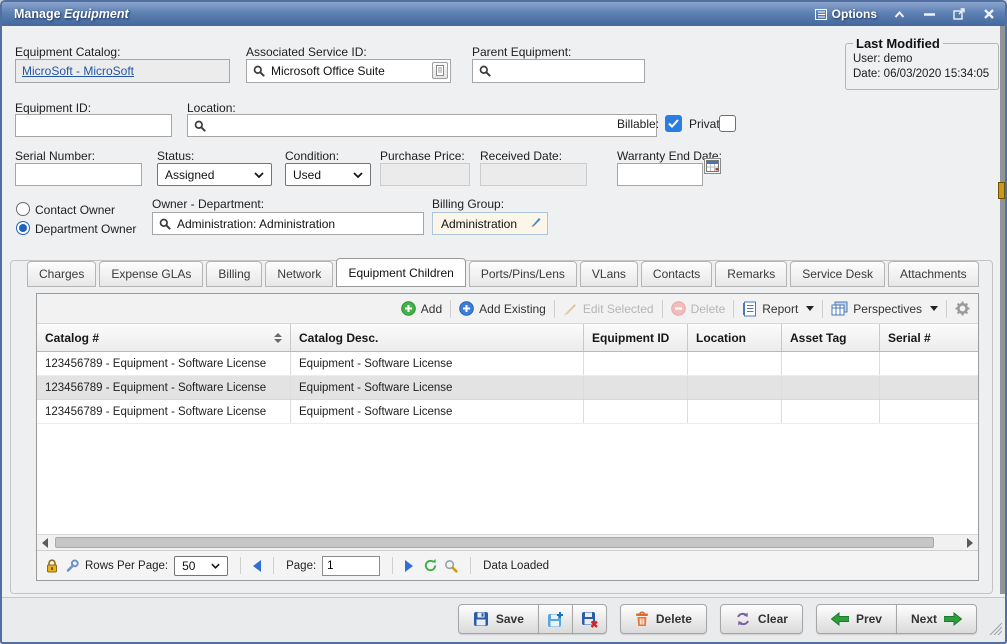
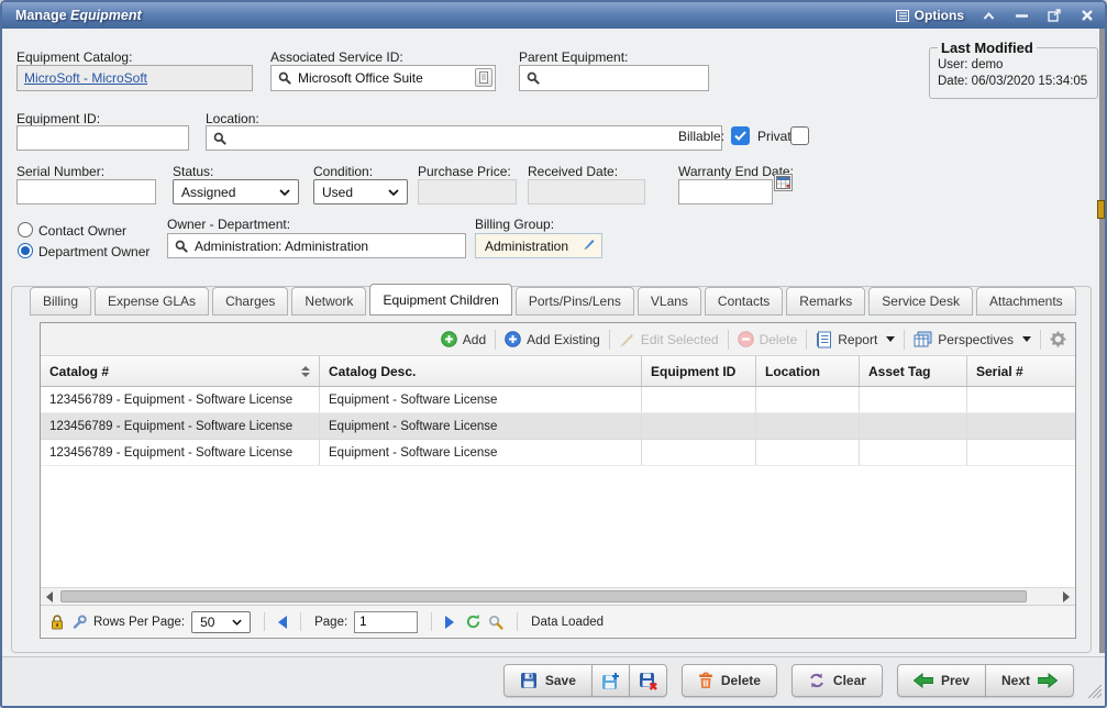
  Manage Equipment
  Options
  Equipment Catalog:
  MicroSoft - MicroSoft
  Associated Service ID:
  Microsoft Office Suite
  Parent Equipment:
  Last Modified
  User: demo
  Date: 06/03/2020 15:34:05
  Equipment ID:
  Location:
  Billable:
  Privat
  Serial Number:
  Status:
  Assigned
  Condition:
  Used
  Purchase Price:
  Received Date:
  Warranty End Date:
  Contact Owner
  Department Owner
  Owner - Department:
  Administration: Administration
  Billing Group:
  Administration
- Charges
+ Billing
  Expense GLAs
- Billing
+ Charges
  Network
  Equipment Children
  Ports/Pins/Lens
  VLans
  Contacts
  Remarks
  Service Desk
  Attachments
  Add
  Add Existing
  Edit Selected
  Delete
  Report
  Perspectives
  Catalog #
  Catalog Desc.
  Equipment ID
  Location
  Asset Tag
  Serial #
  123456789 - Equipment - Software License
  Equipment - Software License
  123456789 - Equipment - Software License
  Equipment - Software License
  123456789 - Equipment - Software License
  Equipment - Software License
  Rows Per Page:
  50
  Page:
  1
  Data Loaded
  Save
  Delete
  Clear
  Prev
  Next
